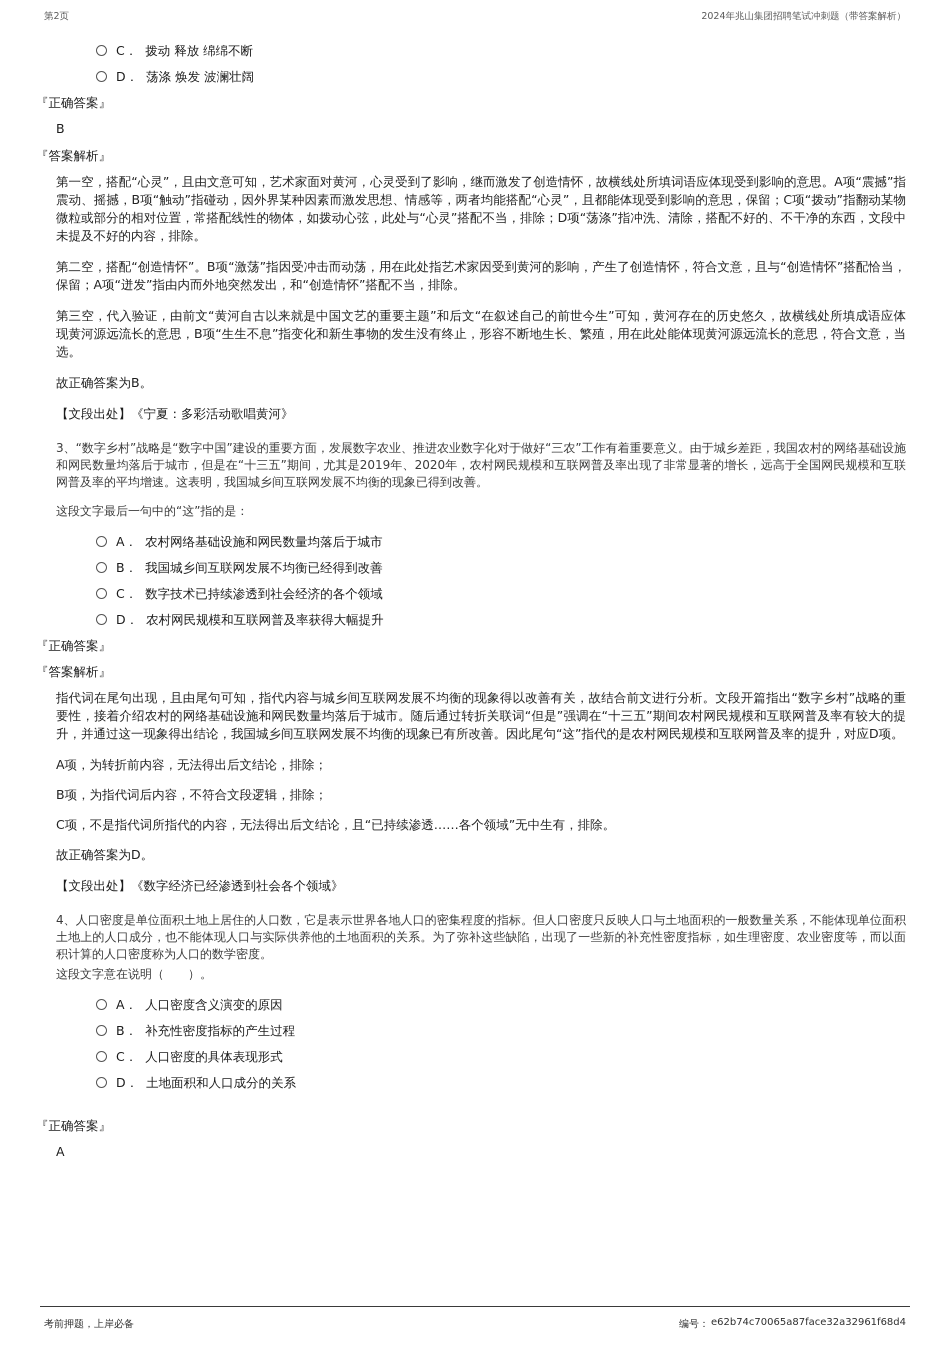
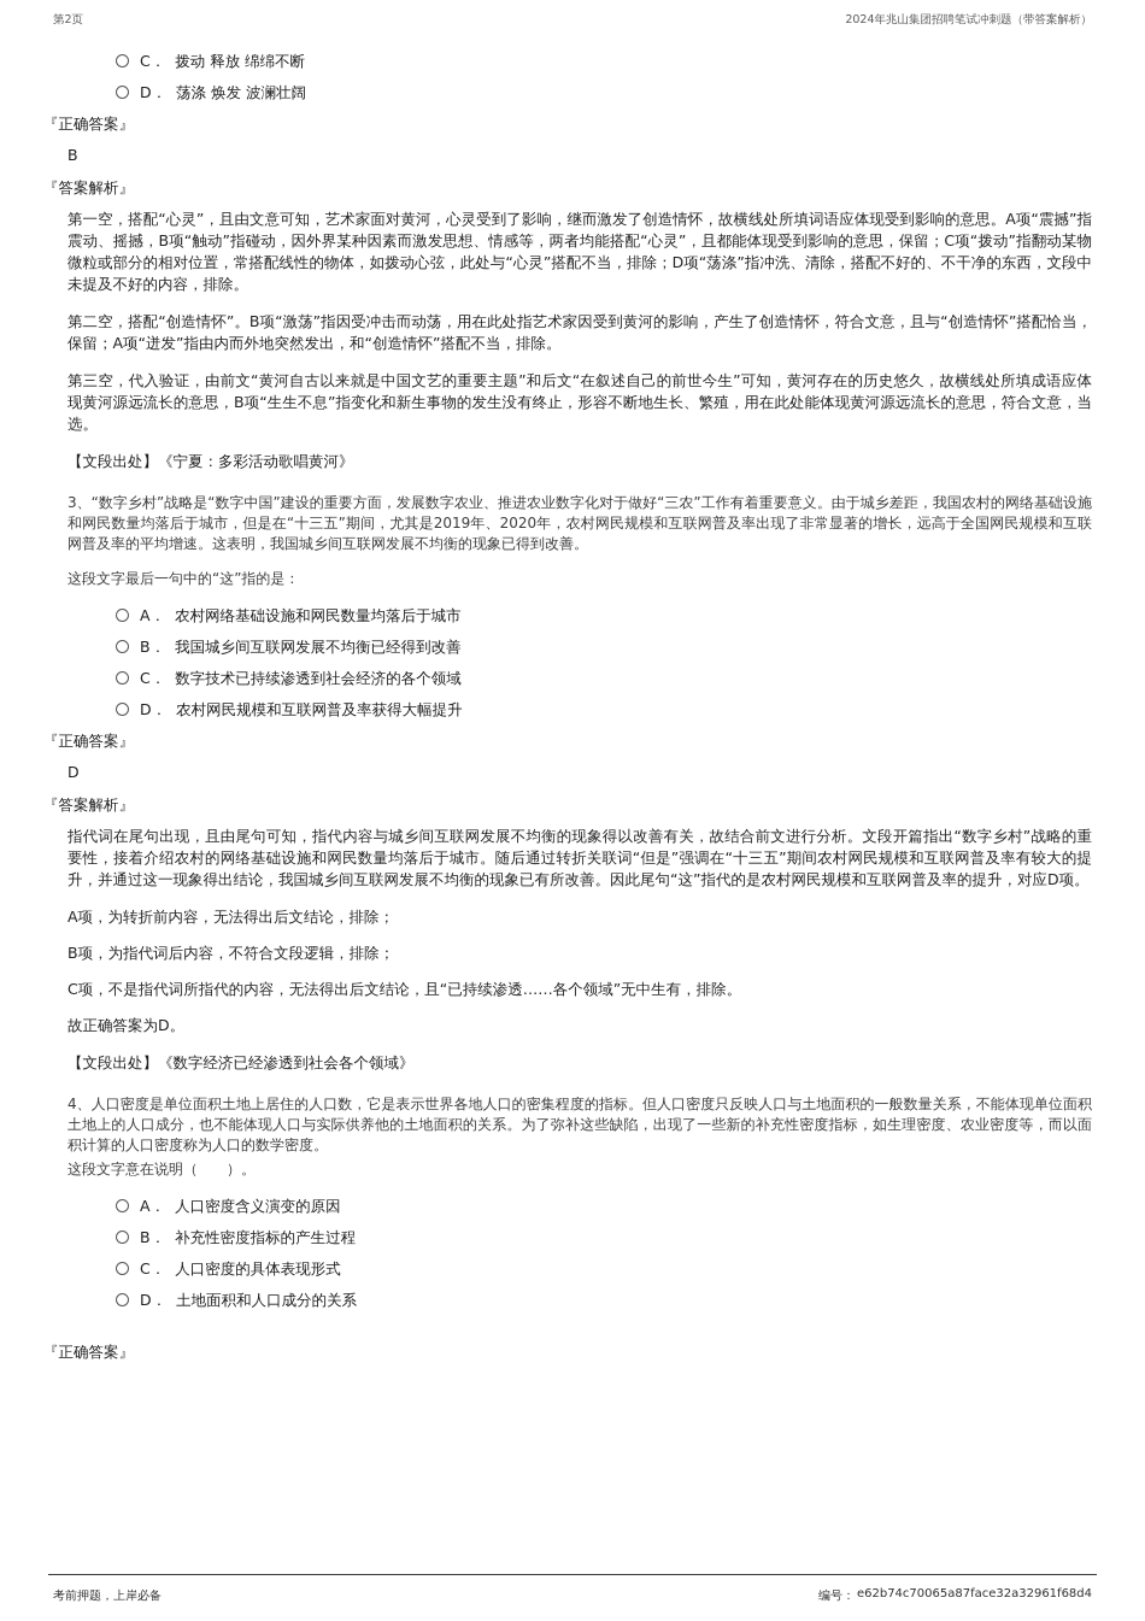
  第2页
  2024年兆山集团招聘笔试冲刺题（带答案解析）
  C．
  拨动 释放 绵绵不断
  D．
  荡涤 焕发 波澜壮阔
  『正确答案』
  B
  『答案解析』
  第一空，搭配“心灵”，且由文意可知，艺术家面对黄河，心灵受到了影响，继而激发了创造情怀，故横线处所填词语应体现受到影响的意思。A项“震撼”指震动、摇撼，B项“触动”指碰动，因外界某种因素而激发思想、情感等，两者均能搭配“心灵”，且都能体现受到影响的意思，保留；C项“拨动”指翻动某物微粒或部分的相对位置，常搭配线性的物体，如拨动心弦，此处与“心灵”搭配不当，排除；D项“荡涤”指冲洗、清除，搭配不好的、不干净的东西，文段中未提及不好的内容，排除。
  第二空，搭配“创造情怀”。B项“激荡”指因受冲击而动荡，用在此处指艺术家因受到黄河的影响，产生了创造情怀，符合文意，且与“创造情怀”搭配恰当，保留；A项“迸发”指由内而外地突然发出，和“创造情怀”搭配不当，排除。
  第三空，代入验证，由前文“黄河自古以来就是中国文艺的重要主题”和后文“在叙述自己的前世今生”可知，黄河存在的历史悠久，故横线处所填成语应体现黄河源远流长的意思，B项“生生不息”指变化和新生事物的发生没有终止，形容不断地生长、繁殖，用在此处能体现黄河源远流长的意思，符合文意，当选。
- 故正确答案为B。
  【文段出处】《宁夏：多彩活动歌唱黄河》
  3、“数字乡村”战略是“数字中国”建设的重要方面，发展数字农业、推进农业数字化对于做好“三农”工作有着重要意义。由于城乡差距，我国农村的网络基础设施和网民数量均落后于城市，但是在“十三五”期间，尤其是2019年、2020年，农村网民规模和互联网普及率出现了非常显著的增长，远高于全国网民规模和互联网普及率的平均增速。这表明，我国城乡间互联网发展不均衡的现象已得到改善。
  这段文字最后一句中的“这”指的是：
  A．
  农村网络基础设施和网民数量均落后于城市
  B．
  我国城乡间互联网发展不均衡已经得到改善
  C．
  数字技术已持续渗透到社会经济的各个领域
  D．
  农村网民规模和互联网普及率获得大幅提升
  『正确答案』
+ D
  『答案解析』
  指代词在尾句出现，且由尾句可知，指代内容与城乡间互联网发展不均衡的现象得以改善有关，故结合前文进行分析。文段开篇指出“数字乡村”战略的重要性，接着介绍农村的网络基础设施和网民数量均落后于城市。随后通过转折关联词“但是”强调在“十三五”期间农村网民规模和互联网普及率有较大的提升，并通过这一现象得出结论，我国城乡间互联网发展不均衡的现象已有所改善。因此尾句“这”指代的是农村网民规模和互联网普及率的提升，对应D项。
  A项，为转折前内容，无法得出后文结论，排除；
  B项，为指代词后内容，不符合文段逻辑，排除；
  C项，不是指代词所指代的内容，无法得出后文结论，且“已持续渗透……各个领域”无中生有，排除。
  故正确答案为D。
  【文段出处】《数字经济已经渗透到社会各个领域》
  4、人口密度是单位面积土地上居住的人口数，它是表示世界各地人口的密集程度的指标。但人口密度只反映人口与土地面积的一般数量关系，不能体现单位面积土地上的人口成分，也不能体现人口与实际供养他的土地面积的关系。为了弥补这些缺陷，出现了一些新的补充性密度指标，如生理密度、农业密度等，而以面积计算的人口密度称为人口的数学密度。
  这段文字意在说明（ ）。
  A．
  人口密度含义演变的原因
  B．
  补充性密度指标的产生过程
  C．
  人口密度的具体表现形式
  D．
  土地面积和人口成分的关系
  『正确答案』
- A
  考前押题，上岸必备
  编号：
  e62b74c70065a87face32a32961f68d4
